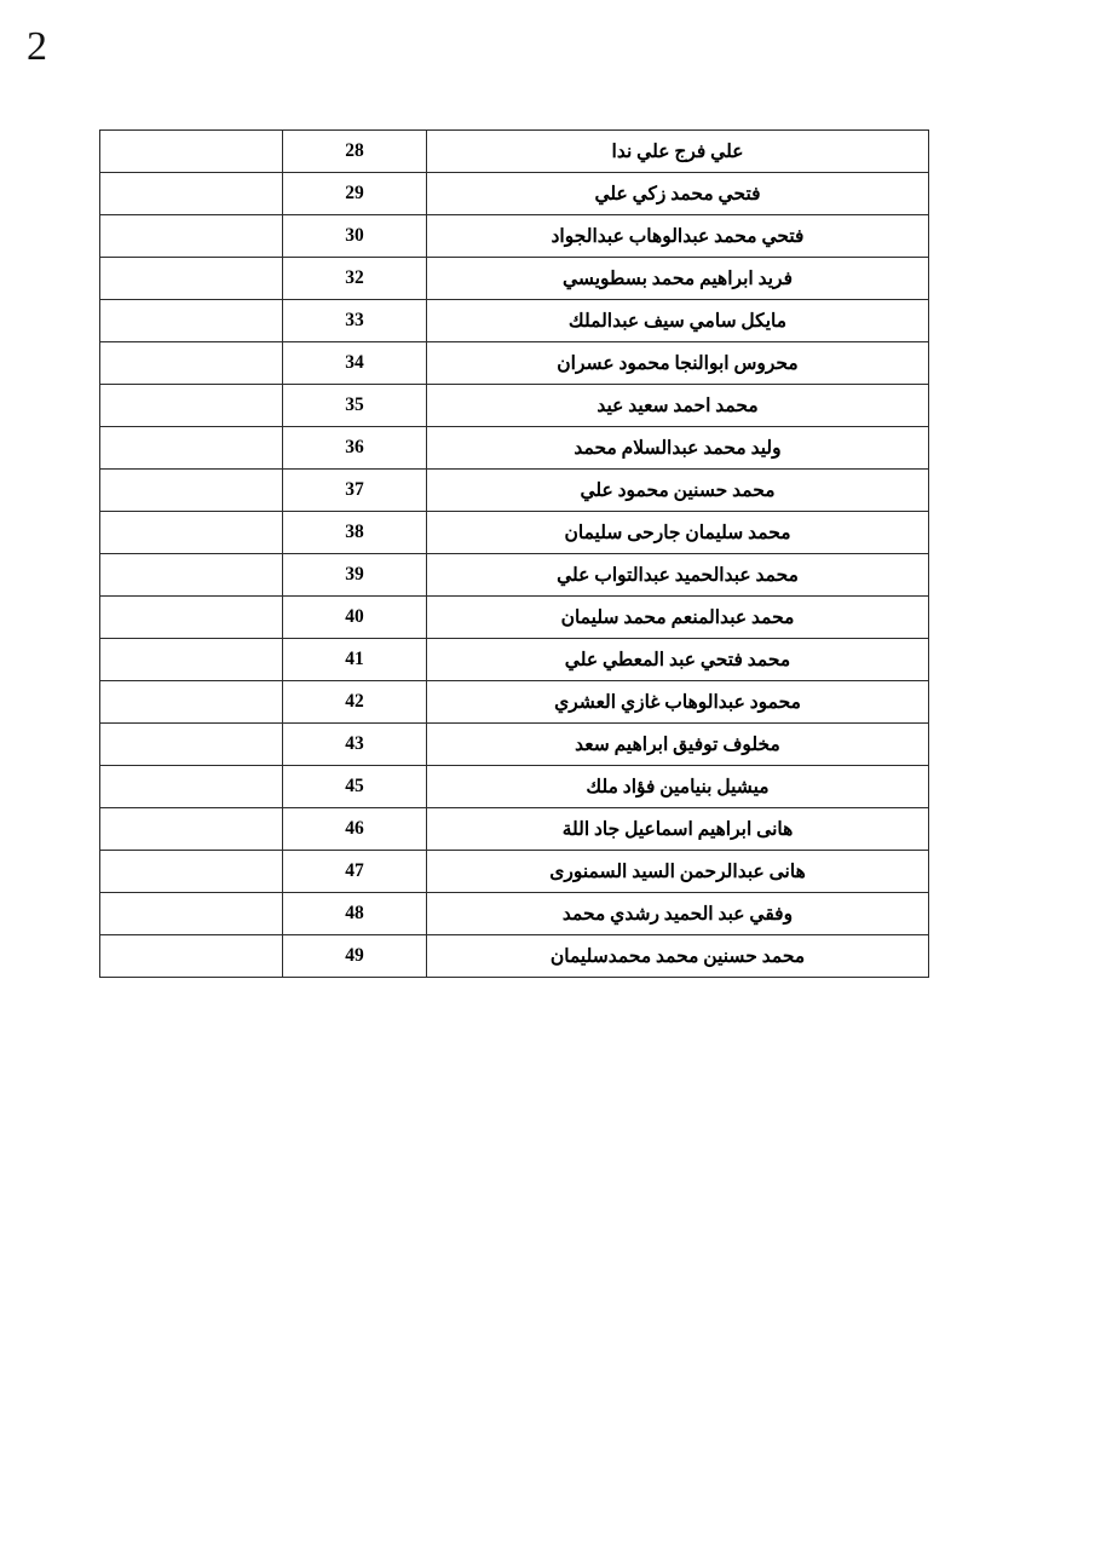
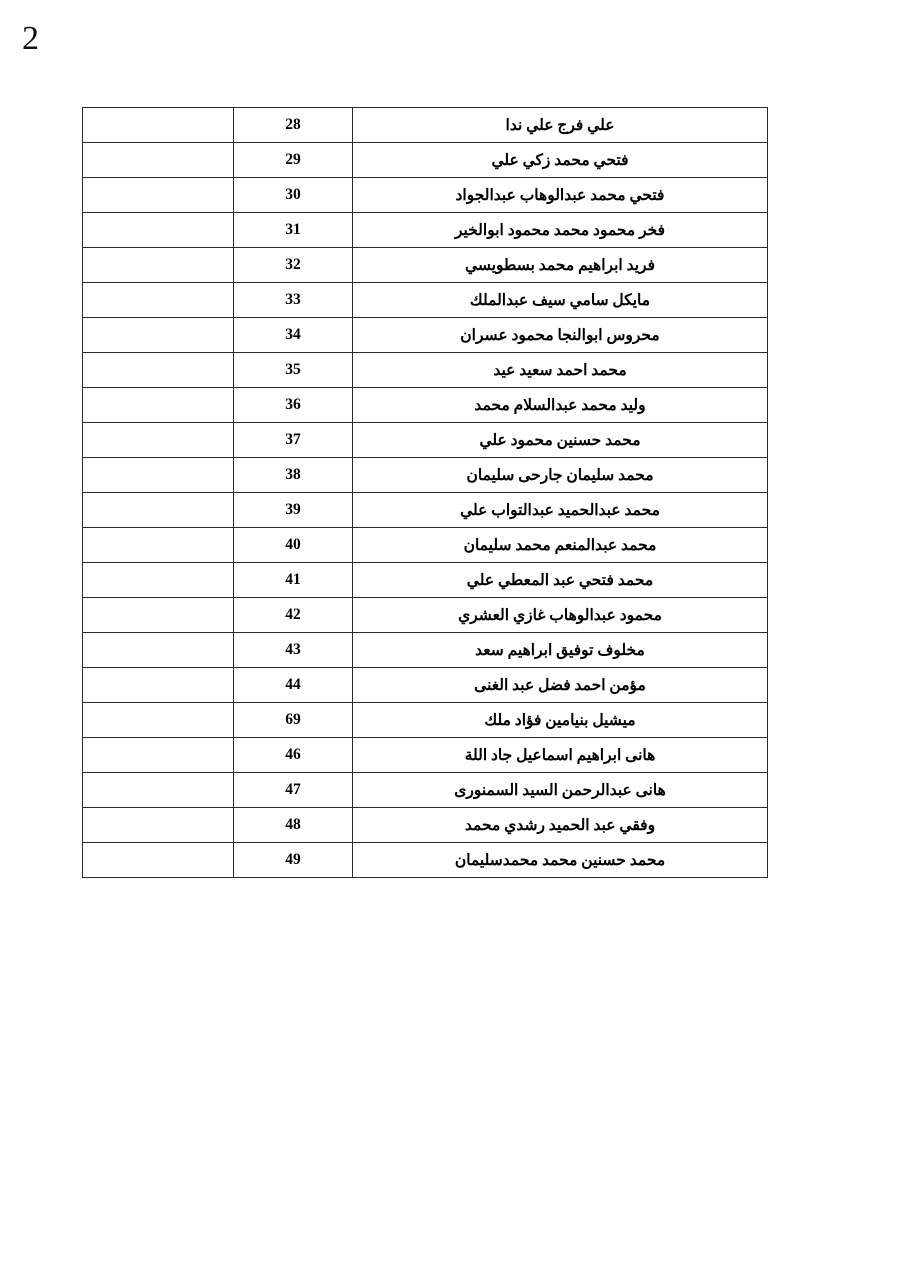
  2
  علي فرج علي ندا	28
  فتحي محمد زكي علي	29
  فتحي محمد عبدالوهاب عبدالجواد	30
+ فخر محمود محمد محمود ابوالخير	31
  فريد ابراهيم محمد بسطويسي	32
  مايكل سامي سيف عبدالملك	33
  محروس ابوالنجا محمود عسران	34
  محمد احمد سعيد عيد	35
  وليد محمد عبدالسلام محمد	36
  محمد حسنين محمود علي	37
  محمد سليمان جارحى سليمان	38
  محمد عبدالحميد عبدالتواب علي	39
  محمد عبدالمنعم محمد سليمان	40
  محمد فتحي عبد المعطي علي	41
  محمود عبدالوهاب غازي العشري	42
  مخلوف توفيق ابراهيم سعد	43
+ مؤمن احمد فضل عبد الغنى	44
- ميشيل بنيامين فؤاد ملك	45
+ ميشيل بنيامين فؤاد ملك	69
  هانى ابراهيم اسماعيل جاد اللة	46
  هانى عبدالرحمن السيد السمنورى	47
  وفقي عبد الحميد رشدي محمد	48
  محمد حسنين محمد محمدسليمان	49
